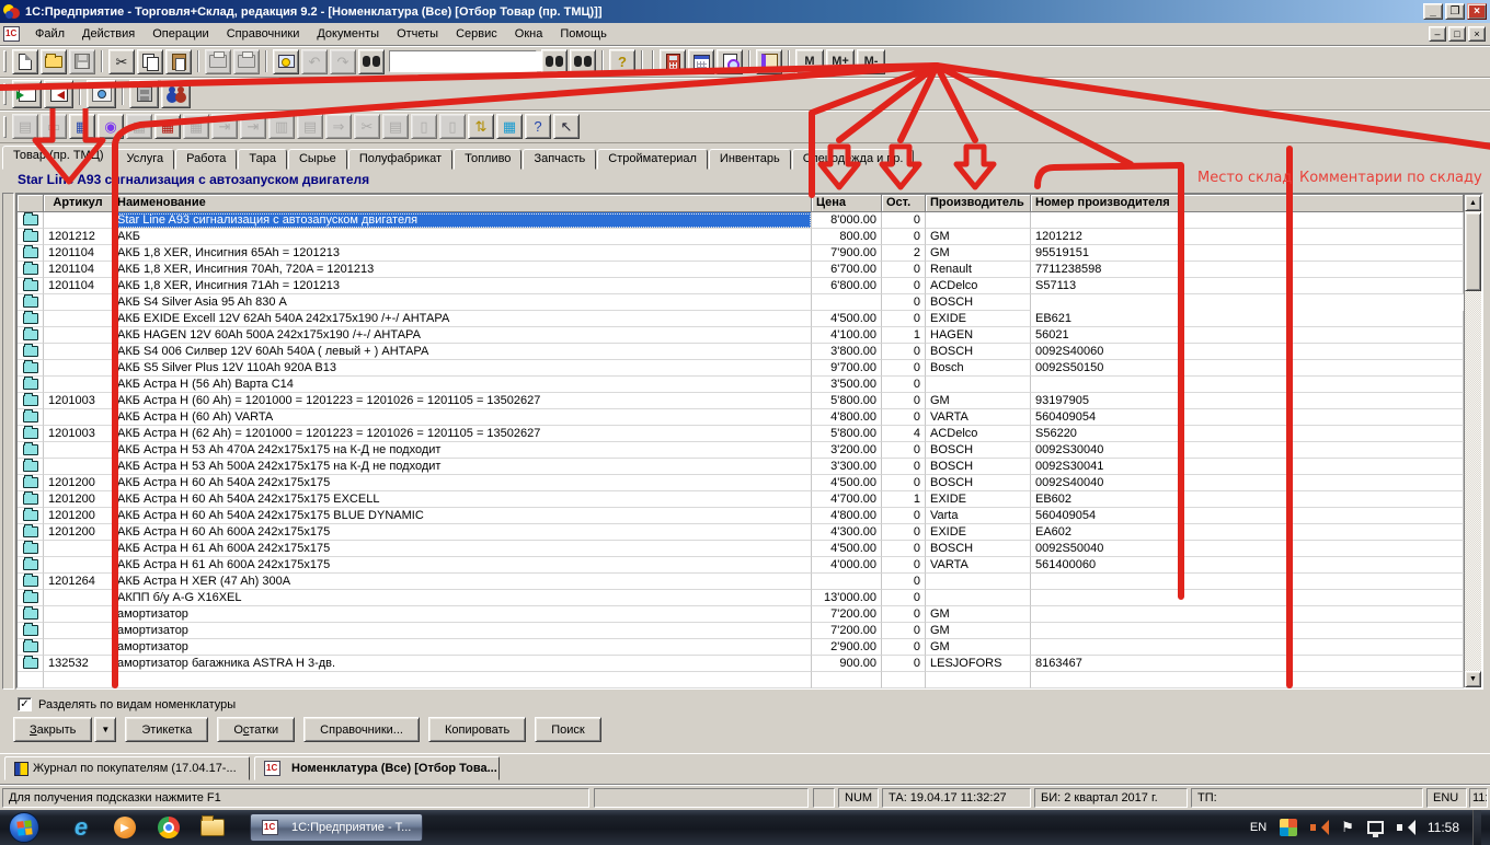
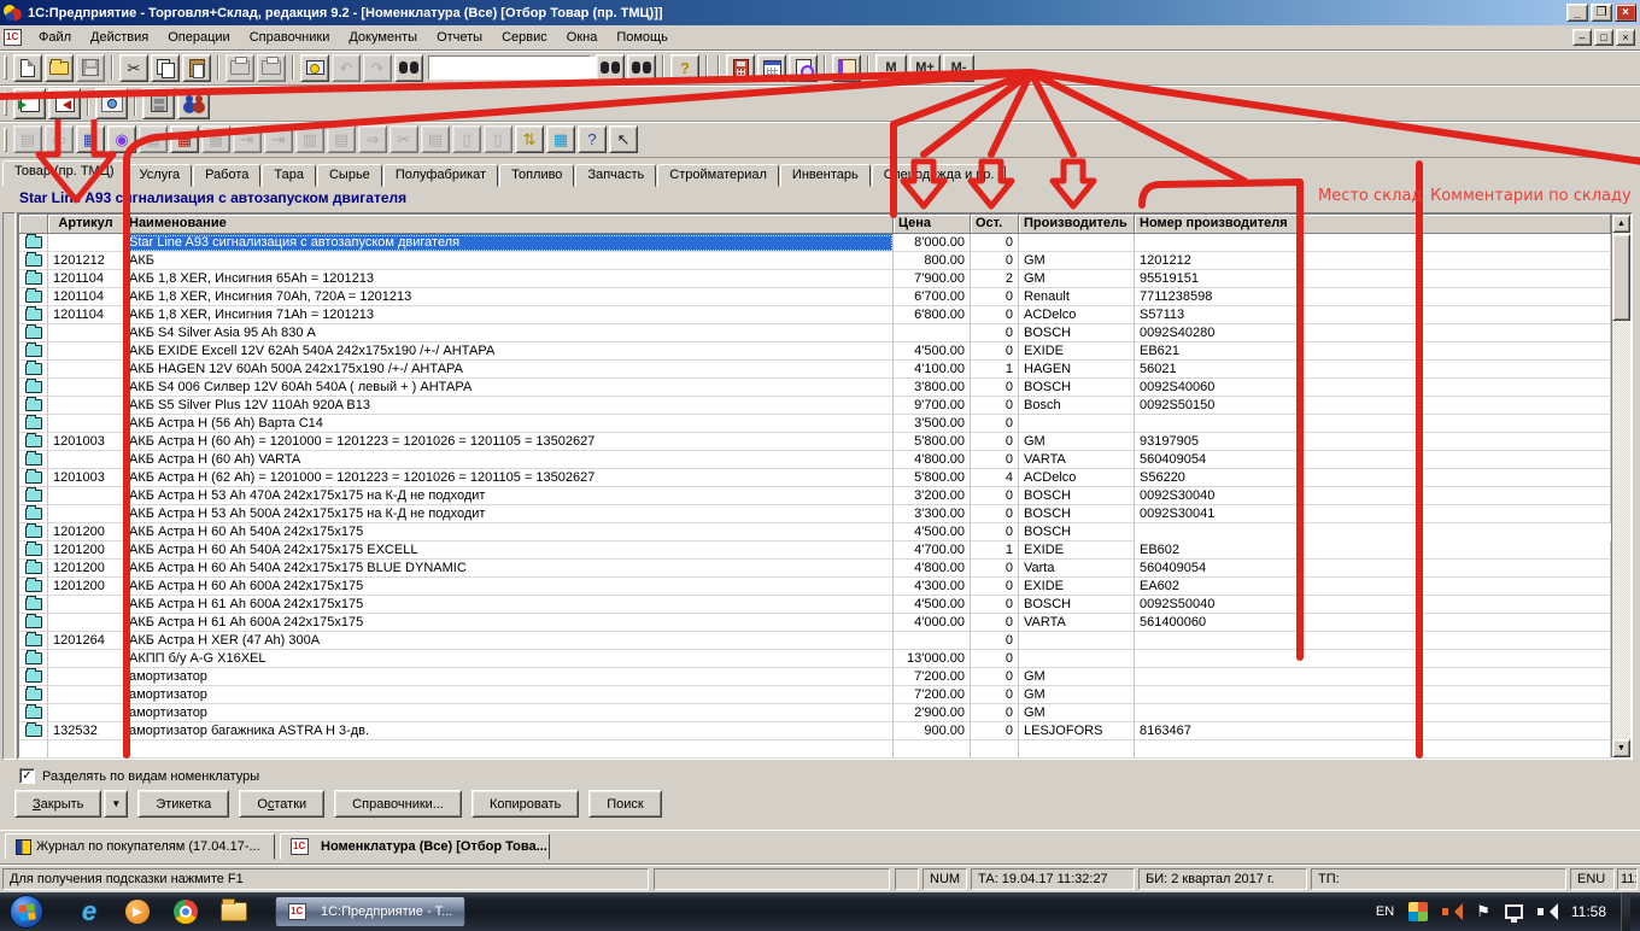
  1С:Предприятие - Торговля+Склад, редакция 9.2 - [Номенклатура (Все) [Отбор Товар (пр. ТМЦ)]]
  _
  ❐
  ×
  Файл Действия Операции Справочники Документы Отчеты Сервис Окна Помощь
  –
  □
  ×
  ✂
  ↶
  ↷
  ?
  M
  M+
  M-
  ▤
  ▦
  ◉
  ▦
  ▦
  ⇥
  ⇥
  ▥
  ▤
  ⇒
  ✂
  ▤
  ▯
  ▯
  ⇅
  ▦
  ?
  ↖
  Товар (пр. ТМЦ)
  Услуга
  Работа
  Тара
  Сырье
  Полуфабрикат
  Топливо
  Запчасть
  Стройматериал
  Инвентарь
  Сеоджда ир.
  Star Lin A93 сгнализация с автозапуском двигателя
  Артикул
  Наименование
  Цена
  Ост.
  Производитель
  Номер производителя
  Star Line A93 сигнализация с автозапуском двигателя
  8'000.00
  0
  1201212
  АКБ
  800.00
  0
  GM
  1201212
  1201104
  АКБ 1,8 XER, Инсигния 65Ah = 1201213
  7'900.00
  2
  GM
  95519151
  1201104
  АКБ 1,8 XER, Инсигния 70Ah, 720A = 1201213
  6'700.00
  0
  Renault
  7711238598
  1201104
  АКБ 1,8 XER, Инсигния 71Ah = 1201213
  6'800.00
  0
  ACDelco
  S57113
  АКБ S4 Silver Asia 95 Ah 830 А
  0
  BOSCH
+ 0092S40280
  АКБ EXIDE Excell 12V 62Ah 540A 242x175x190 /+-/ АНТАРА
  4'500.00
  0
  EXIDE
  EB621
  АКБ HAGEN 12V 60Ah 500A 242x175x190 /+-/ АНТАРА
  4'100.00
  1
  HAGEN
  56021
  АКБ S4 006 Силвер 12V 60Ah 540A ( левый + ) АНТАРА
  3'800.00
  0
  BOSCH
  0092S40060
  АКБ S5 Silver Plus 12V 110Ah 920A B13
  9'700.00
  0
  Bosch
  0092S50150
  АКБ Астра Н (56 Ah) Варта C14
  3'500.00
  0
  1201003
  АКБ Астра Н (60 Ah) = 1201000 = 1201223 = 1201026 = 1201105 = 13502627
  5'800.00
  0
  GM
  93197905
  АКБ Астра Н (60 Ah) VARTA
  4'800.00
  0
  VARTA
  560409054
  1201003
  АКБ Астра Н (62 Ah) = 1201000 = 1201223 = 1201026 = 1201105 = 13502627
  5'800.00
  4
  ACDelco
  S56220
  АКБ Астра Н 53 Ah 470A 242x175x175 на К-Д не подходит
  3'200.00
  0
  BOSCH
  0092S30040
  АКБ Астра Н 53 Ah 500A 242x175x175 на К-Д не подходит
  3'300.00
  0
  BOSCH
  0092S30041
  1201200
  АКБ Астра Н 60 Ah 540A 242x175x175
  4'500.00
  0
  BOSCH
- 0092S40040
  1201200
  АКБ Астра Н 60 Ah 540A 242x175x175 EXCELL
  4'700.00
  1
  EXIDE
  EB602
  1201200
  АКБ Астра Н 60 Ah 540A 242x175x175 BLUE DYNAMIC
  4'800.00
  0
  Varta
  560409054
  1201200
  АКБ Астра Н 60 Ah 600A 242x175x175
  4'300.00
  0
  EXIDE
  EA602
  АКБ Астра Н 61 Ah 600A 242x175x175
  4'500.00
  0
  BOSCH
  0092S50040
  АКБ Астра Н 61 Ah 600A 242x175x175
  4'000.00
  0
  VARTA
  561400060
  1201264
  АКБ Астра Н XER (47 Ah) 300A
  0
  АКПП б/у A-G X16XEL
  13'000.00
  0
  амортизатор
  7'200.00
  0
  GM
  амортизатор
  7'200.00
  0
  GM
  амортизатор
  2'900.00
  0
  GM
  132532
  амортизатор багажника ASTRA H 3-дв.
  900.00
  0
  LESJOFORS
  8163467
  ✓
  Разделять по видам номенклатуры
  З
  акрыть
  ▼
  Этикетка
  О
  с
  татки
  Справочники...
  Копировать
  Поиск
  Журнал по покупателям (17.04.17-...
  Номенклатура (Все) [Отбор Това...
  Для получения подсказки нажмите F1
  NUM
  ТА: 19.04.17 11:32:27
  БИ: 2 квартал 2017 г.
  ТП:
  ENU
  e
  ▶
  1С:Предприятие - Т...
  EN
  ⚑
  11:58
  Место склад
  Комментарии по складу
